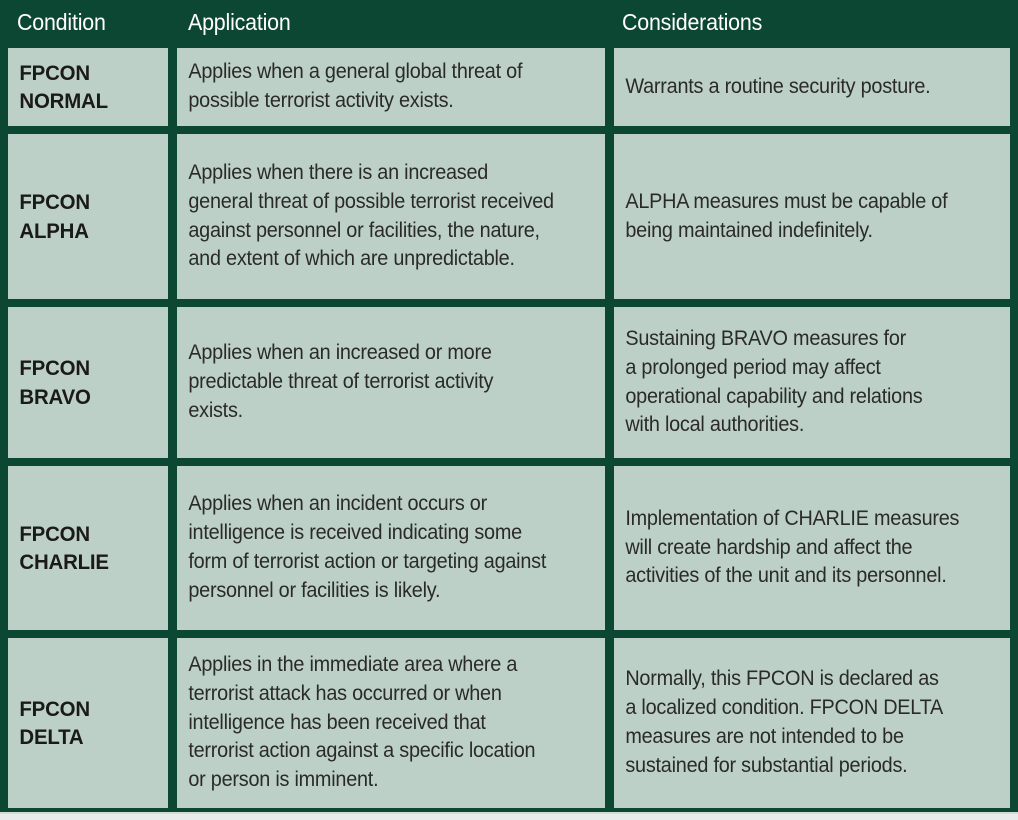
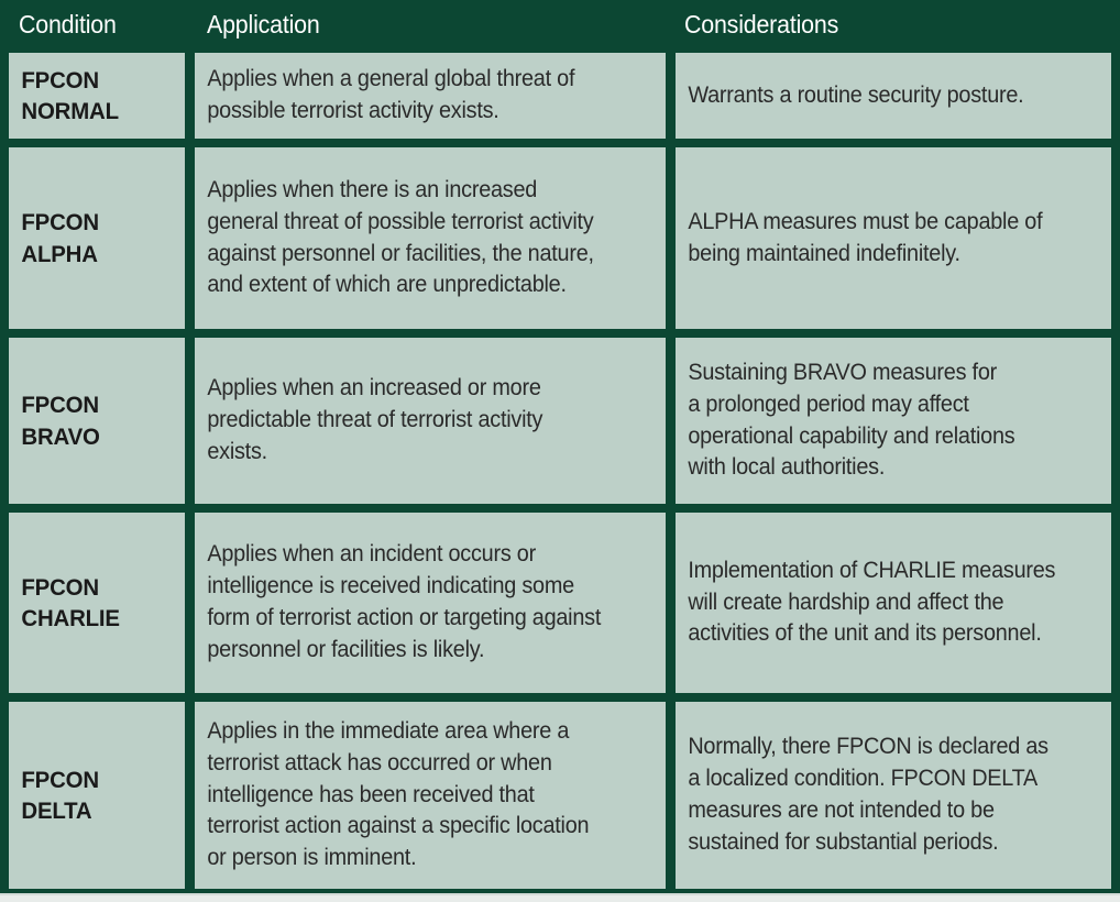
  Condition
  Application
  Considerations
  FPCON
  NORMAL
  Applies when a general global threat of
  possible terrorist activity exists.
  Warrants a routine security posture.
  FPCON
  ALPHA
  Applies when there is an increased
- general threat of possible terrorist received
+ general threat of possible terrorist activity
  against personnel or facilities, the nature,
  and extent of which are unpredictable.
  ALPHA measures must be capable of
  being maintained indefinitely.
  FPCON
  BRAVO
  Applies when an increased or more
  predictable threat of terrorist activity
  exists.
  Sustaining BRAVO measures for
  a prolonged period may affect
  operational capability and relations
  with local authorities.
  FPCON
  CHARLIE
  Applies when an incident occurs or
  intelligence is received indicating some
  form of terrorist action or targeting against
  personnel or facilities is likely.
  Implementation of CHARLIE measures
  will create hardship and affect the
  activities of the unit and its personnel.
  FPCON
  DELTA
  Applies in the immediate area where a
  terrorist attack has occurred or when
  intelligence has been received that
  terrorist action against a specific location
  or person is imminent.
- Normally, this FPCON is declared as
+ Normally, there FPCON is declared as
  a localized condition. FPCON DELTA
  measures are not intended to be
  sustained for substantial periods.
